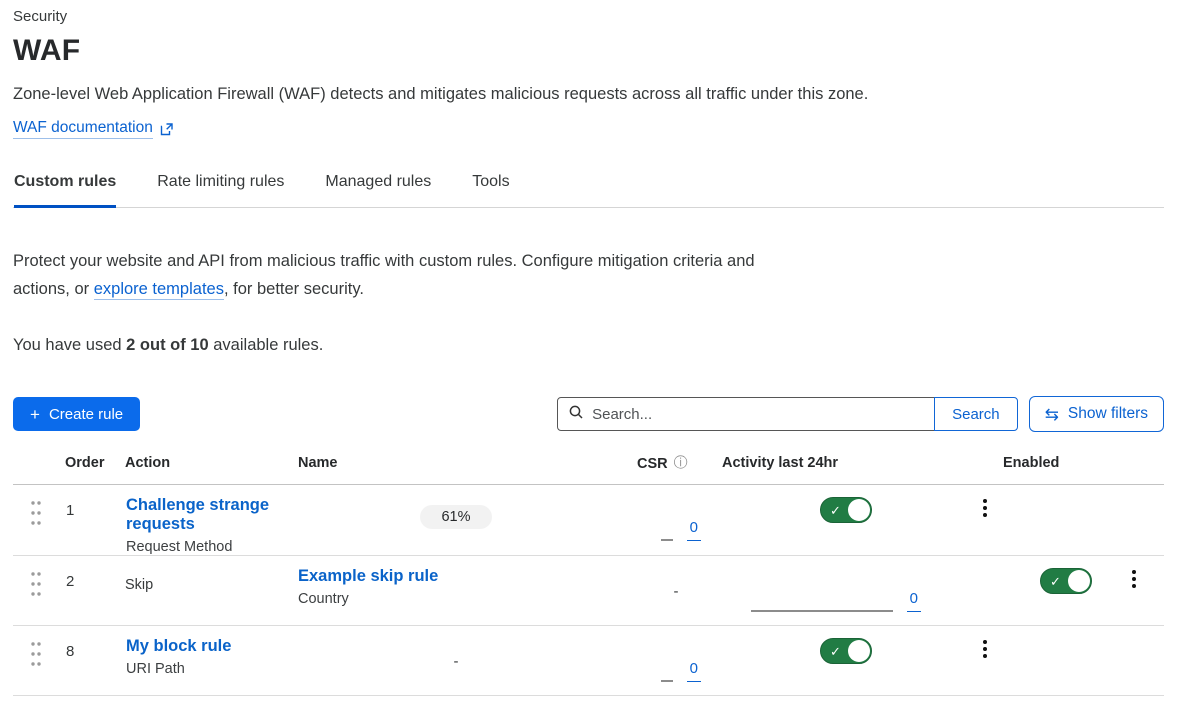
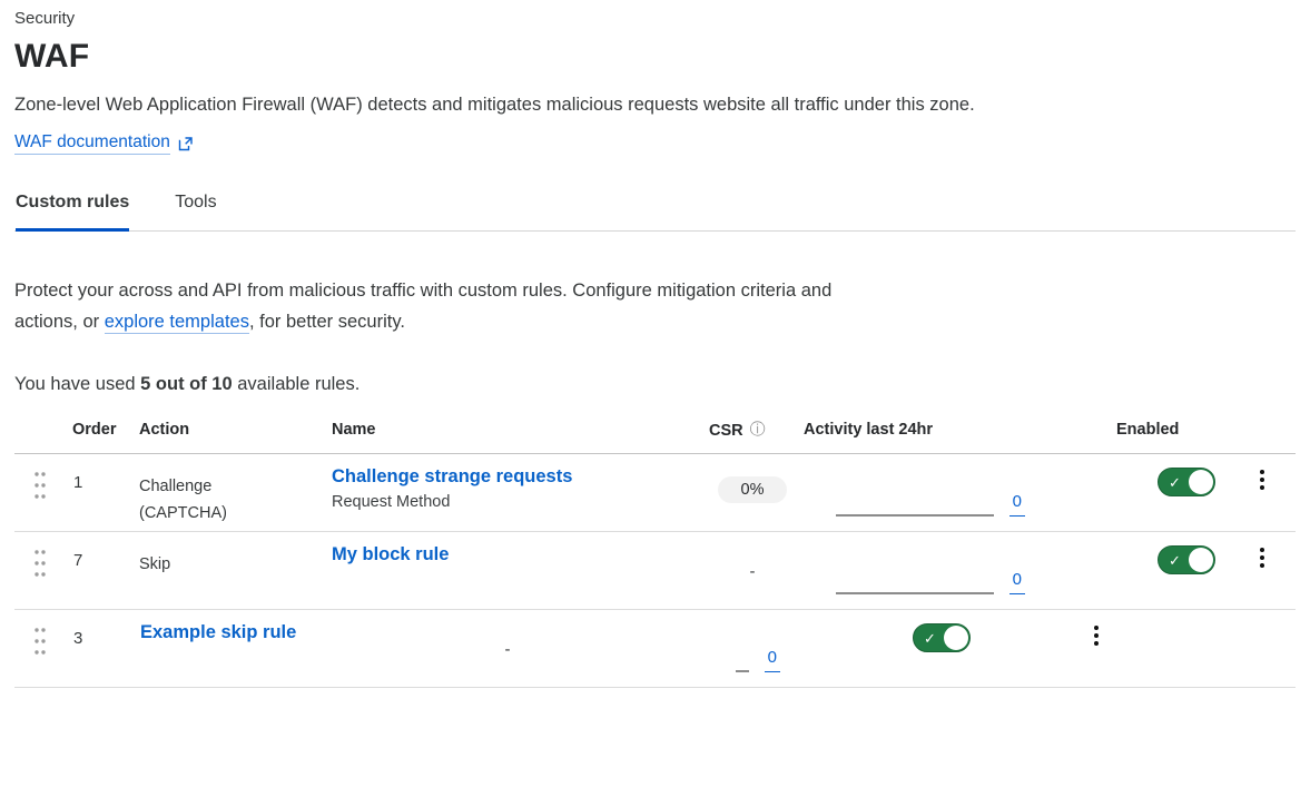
  Security
  WAF
- Zone-level Web Application Firewall (WAF) detects and mitigates malicious requests across all traffic under this zone.
+ Zone-level Web Application Firewall (WAF) detects and mitigates malicious requests website all traffic under this zone.
  WAF documentation
  Custom rules
- Rate limiting rules
- Managed rules
  Tools
- Protect your website and API from malicious traffic with custom rules. Configure mitigation criteria and actions, or explore templates, for better security.
+ Protect your across and API from malicious traffic with custom rules. Configure mitigation criteria and actions, or explore templates, for better security.
- You have used 2 out of 10 available rules.
+ You have used 5 out of 10 available rules.
- +
- Create rule
- Search...
- Search
- ⇆
- Show filters
  Order
  Action
  Name
  CSR
  ⓘ
  Activity last 24hr
  Enabled
  1
+ Challenge
+ (CAPTCHA)
  Challenge strange requests
  Request Method
- 61%
+ 0%
  0
  ✓
- 2
+ 7
  Skip
- Example skip rule
+ My block rule
- Country
  -
  0
  ✓
- 8
+ 3
- My block rule
+ Example skip rule
- URI Path
  -
  0
  ✓
